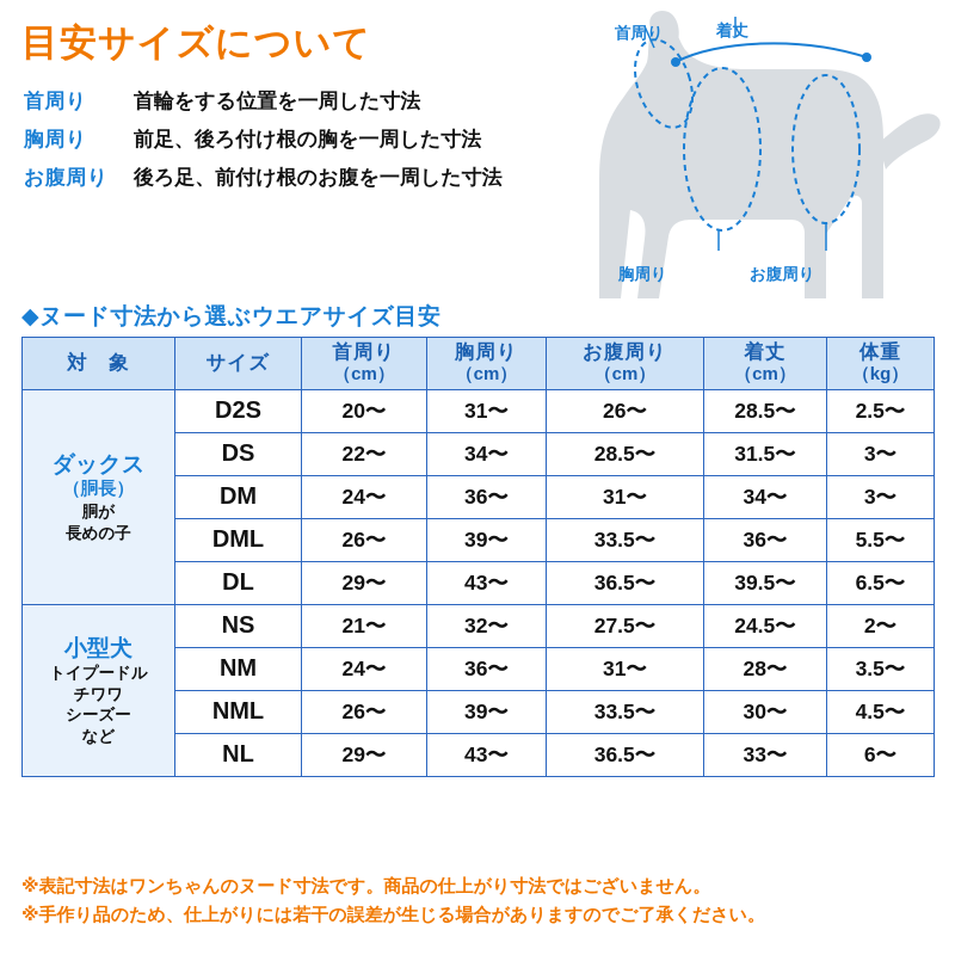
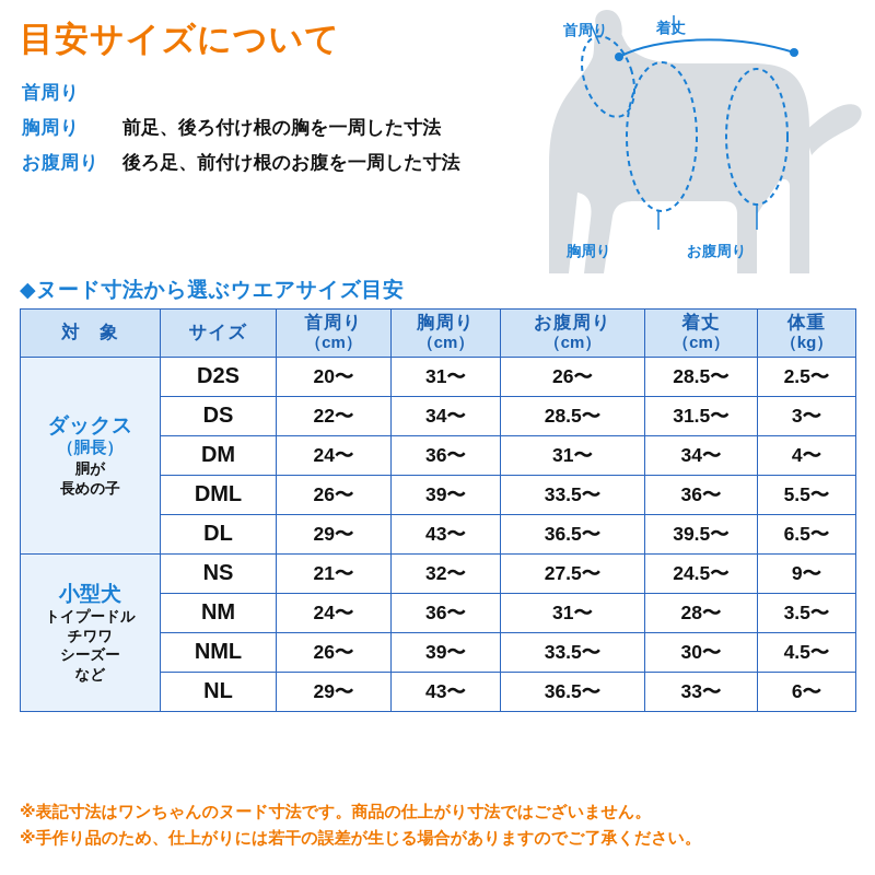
  目安サイズについて
  首周り
- 首輪をする位置を一周した寸法
  胸周り
  前足、後ろ付け根の胸を一周した寸法
  お腹周り
  後ろ足、前付け根のお腹を一周した寸法
  首周り
  着丈
  胸周り
  お腹周り
  ◆ヌード寸法から選ぶウエアサイズ目安
  対 象	サイズ	首周り （cm）	胸周り （cm）	お腹周り （cm）	着丈 （cm）	体重 （kg）
  ダックス （胴長） 胴が 長めの子	D2S	20〜	31〜	26〜	28.5〜	2.5〜
  DS	22〜	34〜	28.5〜	31.5〜	3〜
- DM	24〜	36〜	31〜	34〜	3〜
+ DM	24〜	36〜	31〜	34〜	4〜
  DML	26〜	39〜	33.5〜	36〜	5.5〜
  DL	29〜	43〜	36.5〜	39.5〜	6.5〜
- 小型犬 トイプードル チワワ シーズー など	NS	21〜	32〜	27.5〜	24.5〜	2〜
+ 小型犬 トイプードル チワワ シーズー など	NS	21〜	32〜	27.5〜	24.5〜	9〜
  NM	24〜	36〜	31〜	28〜	3.5〜
  NML	26〜	39〜	33.5〜	30〜	4.5〜
  NL	29〜	43〜	36.5〜	33〜	6〜
  ※表記寸法はワンちゃんのヌード寸法です。商品の仕上がり寸法ではございません。
  ※手作り品のため、仕上がりには若干の誤差が生じる場合がありますのでご了承ください。
